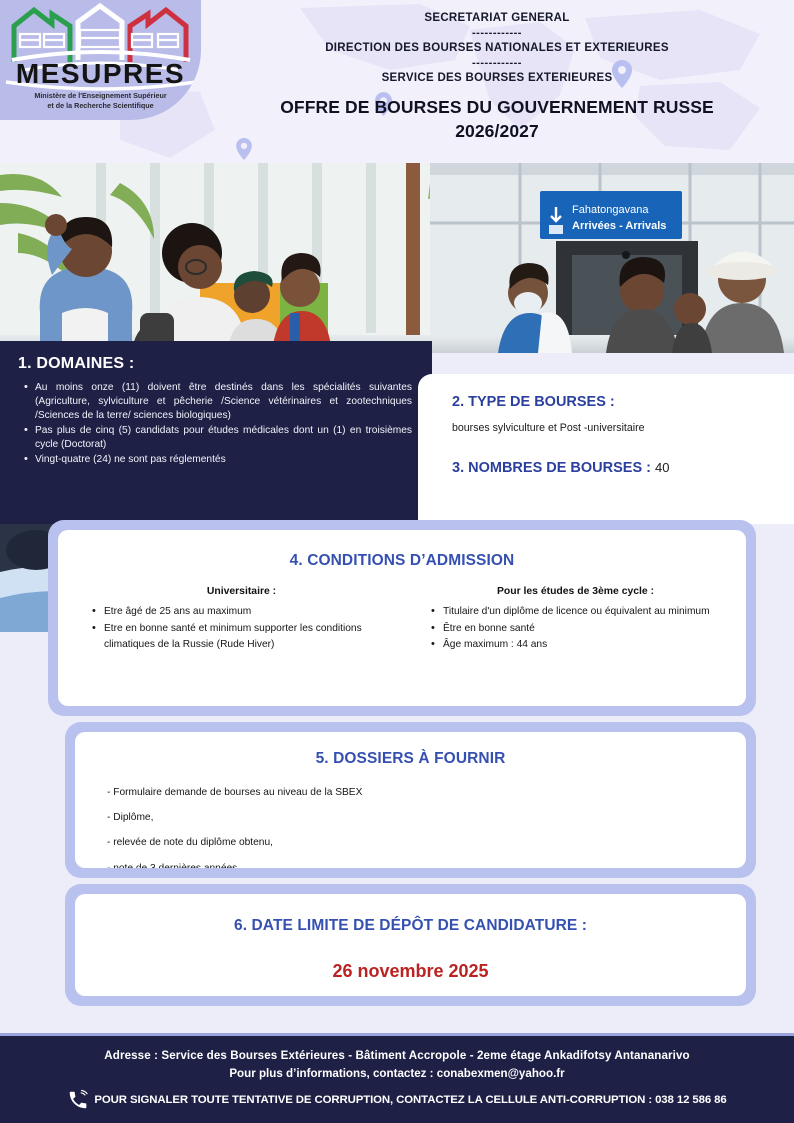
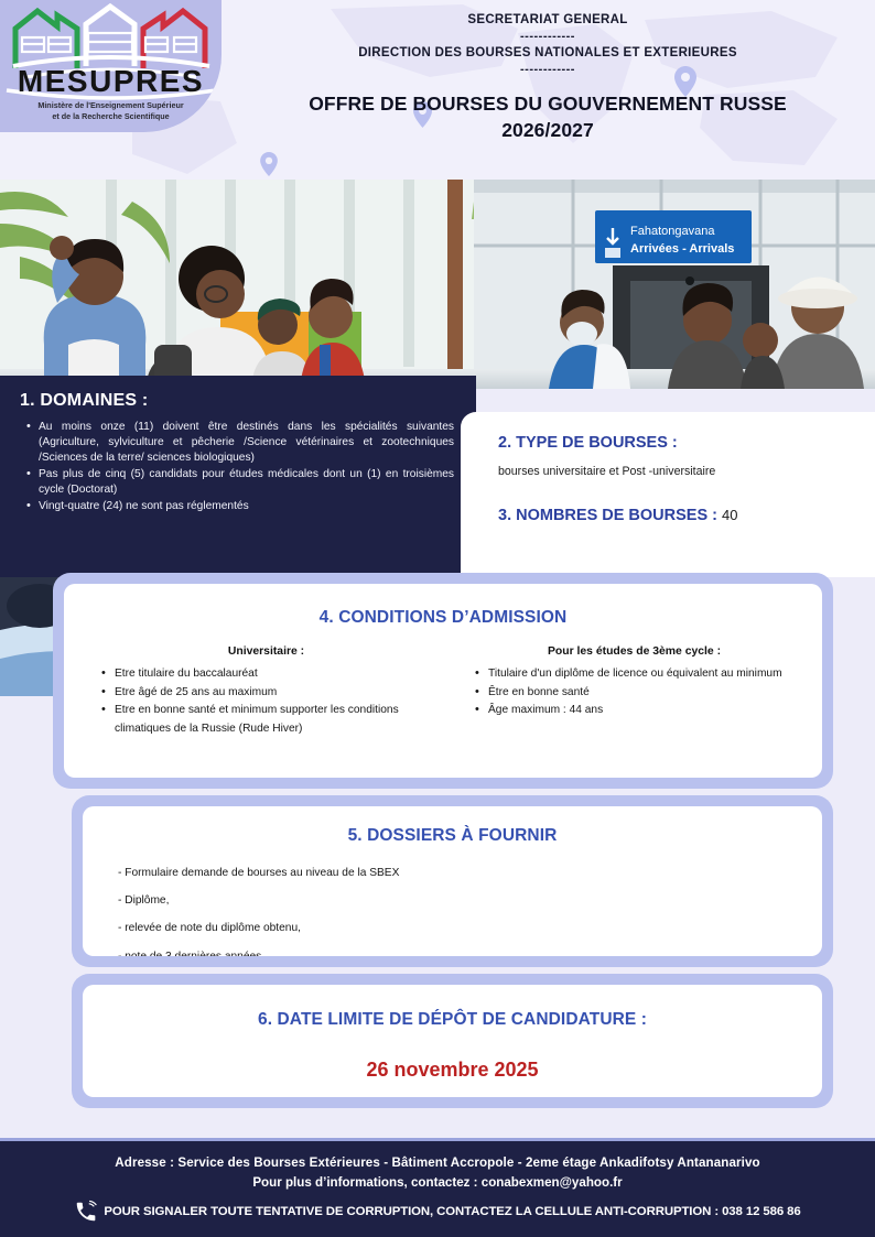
  MESUPRES
  Ministère de l'Enseignement Supérieur
  et de la Recherche Scientifique
  SECRETARIAT GENERAL
  ------------
  DIRECTION DES BOURSES NATIONALES ET EXTERIEURES
  ------------
- SERVICE DES BOURSES EXTERIEURES
  OFFRE DE BOURSES DU GOUVERNEMENT RUSSE
  2026/2027
  Fahatongavana
  Arrivées - Arrivals
  1. DOMAINES :
  Au moins onze (11) doivent être destinés dans les spécialités suivantes (Agriculture, sylviculture et pêcherie /Science vétérinaires et zootechniques /Sciences de la terre/ sciences biologiques)
  Pas plus de cinq (5) candidats pour études médicales dont un (1) en troisièmes cycle (Doctorat)
  Vingt-quatre (24) ne sont pas réglementés
  2. TYPE DE BOURSES :
- bourses sylviculture et Post -universitaire
+ bourses universitaire et Post -universitaire
  3. NOMBRES DE BOURSES : 40
  4. CONDITIONS D’ADMISSION
  Universitaire :
+ Etre titulaire du baccalauréat
  Etre âgé de 25 ans au maximum
  Etre en bonne santé et minimum supporter les conditions climatiques de la Russie (Rude Hiver)
  Pour les études de 3ème cycle :
  Titulaire d'un diplôme de licence ou équivalent au minimum
  Être en bonne santé
  Âge maximum : 44 ans
  5. DOSSIERS À FOURNIR
  - Formulaire demande de bourses au niveau de la SBEX
  - Diplôme,
  - relevée de note du diplôme obtenu,
  6. DATE LIMITE DE DÉPÔT DE CANDIDATURE :
  26 novembre 2025
  Adresse : Service des Bourses Extérieures - Bâtiment Accropole - 2eme étage Ankadifotsy Antananarivo
  Pour plus d’informations, contactez : conabexmen@yahoo.fr
  POUR SIGNALER TOUTE TENTATIVE DE CORRUPTION, CONTACTEZ LA CELLULE ANTI-CORRUPTION : 038 12 586 86
